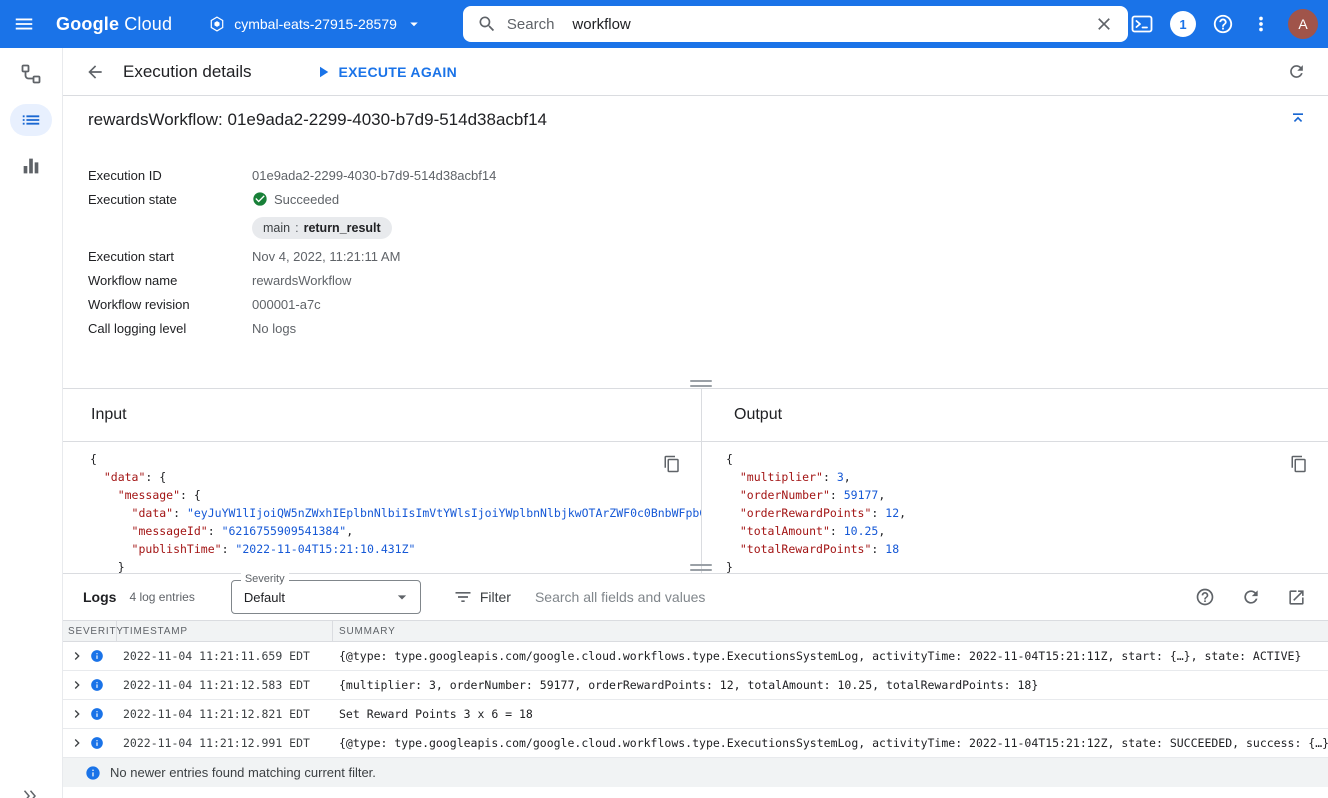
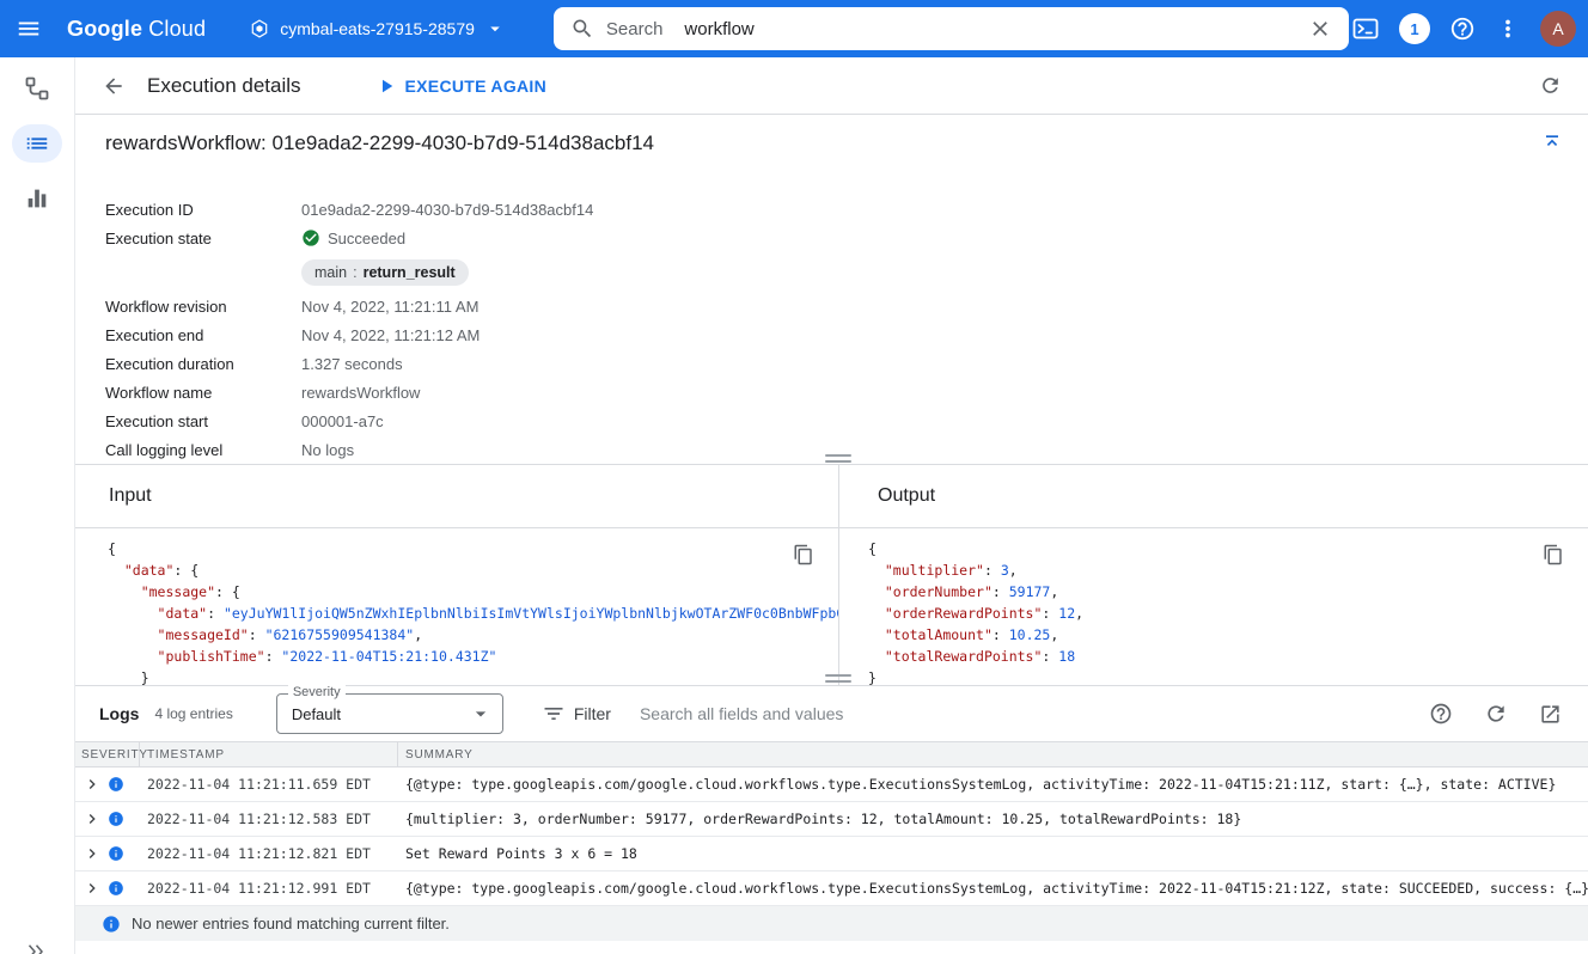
  Google
  Cloud
  cymbal-eats-27915-28579
  Search
  workflow
  1
  A
  Execution details
  EXECUTE AGAIN
  rewardsWorkflow: 01e9ada2-2299-4030-b7d9-514d38acbf14
  Execution ID
  01e9ada2-2299-4030-b7d9-514d38acbf14
  Execution state
  Succeeded
  main
  :
  return_result
- Execution start
+ Workflow revision
  Nov 4, 2022, 11:21:11 AM
+ Execution end
+ Nov 4, 2022, 11:21:12 AM
+ Execution duration
+ 1.327 seconds
  Workflow name
  rewardsWorkflow
- Workflow revision
+ Execution start
  000001-a7c
  Call logging level
  No logs
  Input
  {
  "data": {
  "message": {
  "messageId": "6216755909541384",
  "publishTime": "2022-11-04T15:21:10.431Z"
  }
  Output
  {
  "multiplier": 3,
  "orderNumber": 59177,
  "orderRewardPoints": 12,
  "totalAmount": 10.25,
  "totalRewardPoints": 18
  }
  Logs
  4 log entries
  Severity
  Default
  Filter
  Search all fields and values
  SEVERIT
  TIMESTAMP
  SUMMARY
  2022-11-04 11:21:11.659 EDT
  {@type: type.googleapis.com/google.cloud.workflows.type.ExecutionsSystemLog, activityTime: 2022-11-04T15:21:11Z, start: {…}, state: ACTIVE}
  2022-11-04 11:21:12.583 EDT
  {multiplier: 3, orderNumber: 59177, orderRewardPoints: 12, totalAmount: 10.25, totalRewardPoints: 18}
  2022-11-04 11:21:12.821 EDT
  Set Reward Points 3 x 6 = 18
  2022-11-04 11:21:12.991 EDT
  {@type: type.googleapis.com/google.cloud.workflows.type.ExecutionsSystemLog, activityTime: 2022-11-04T15:21:12Z, state: SUCCEEDED, success: {…}
  No newer entries found matching current filter.
